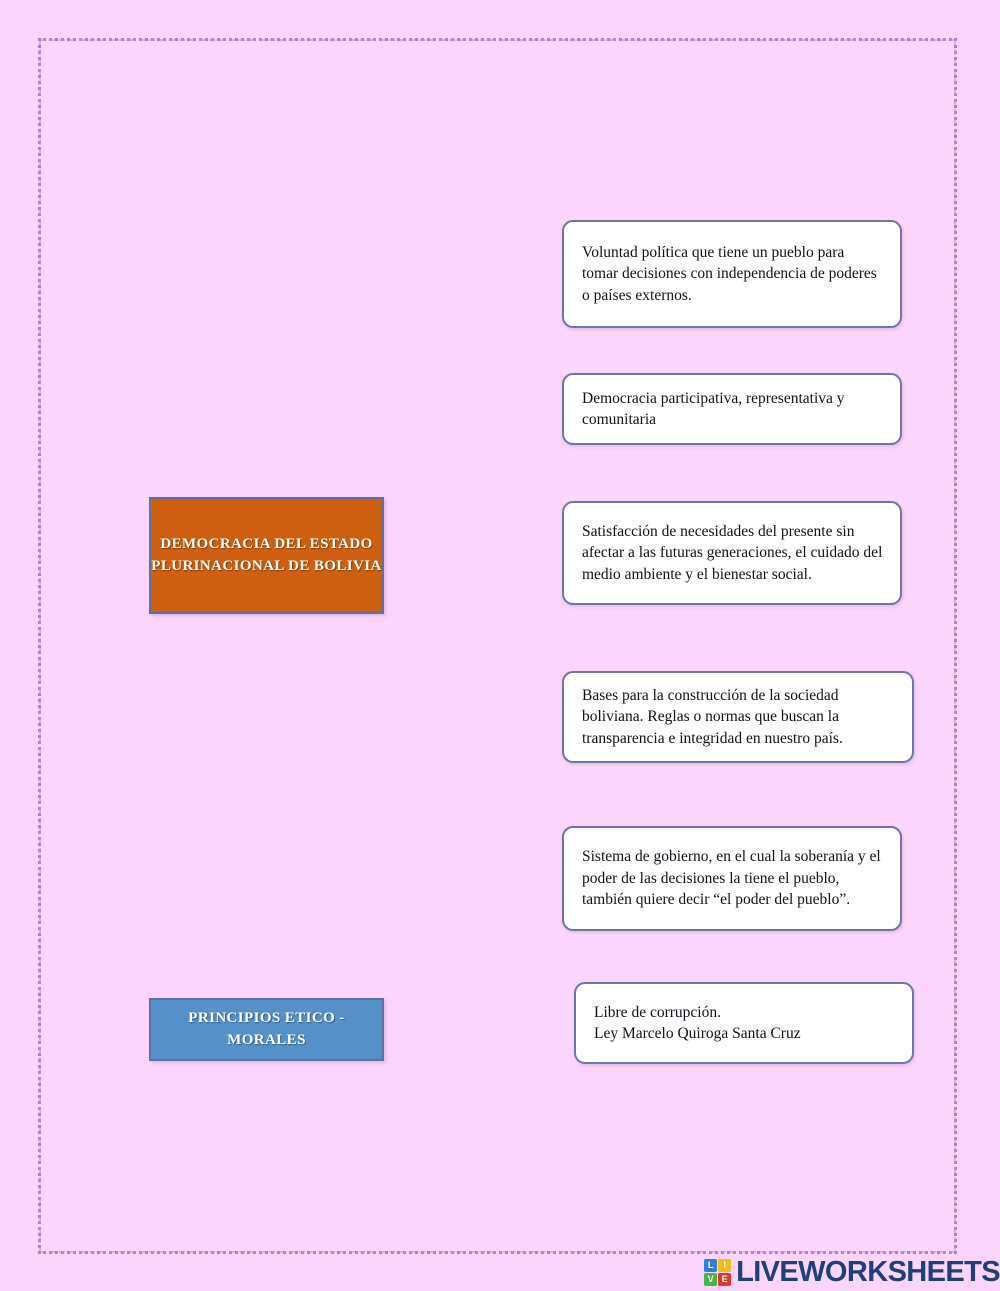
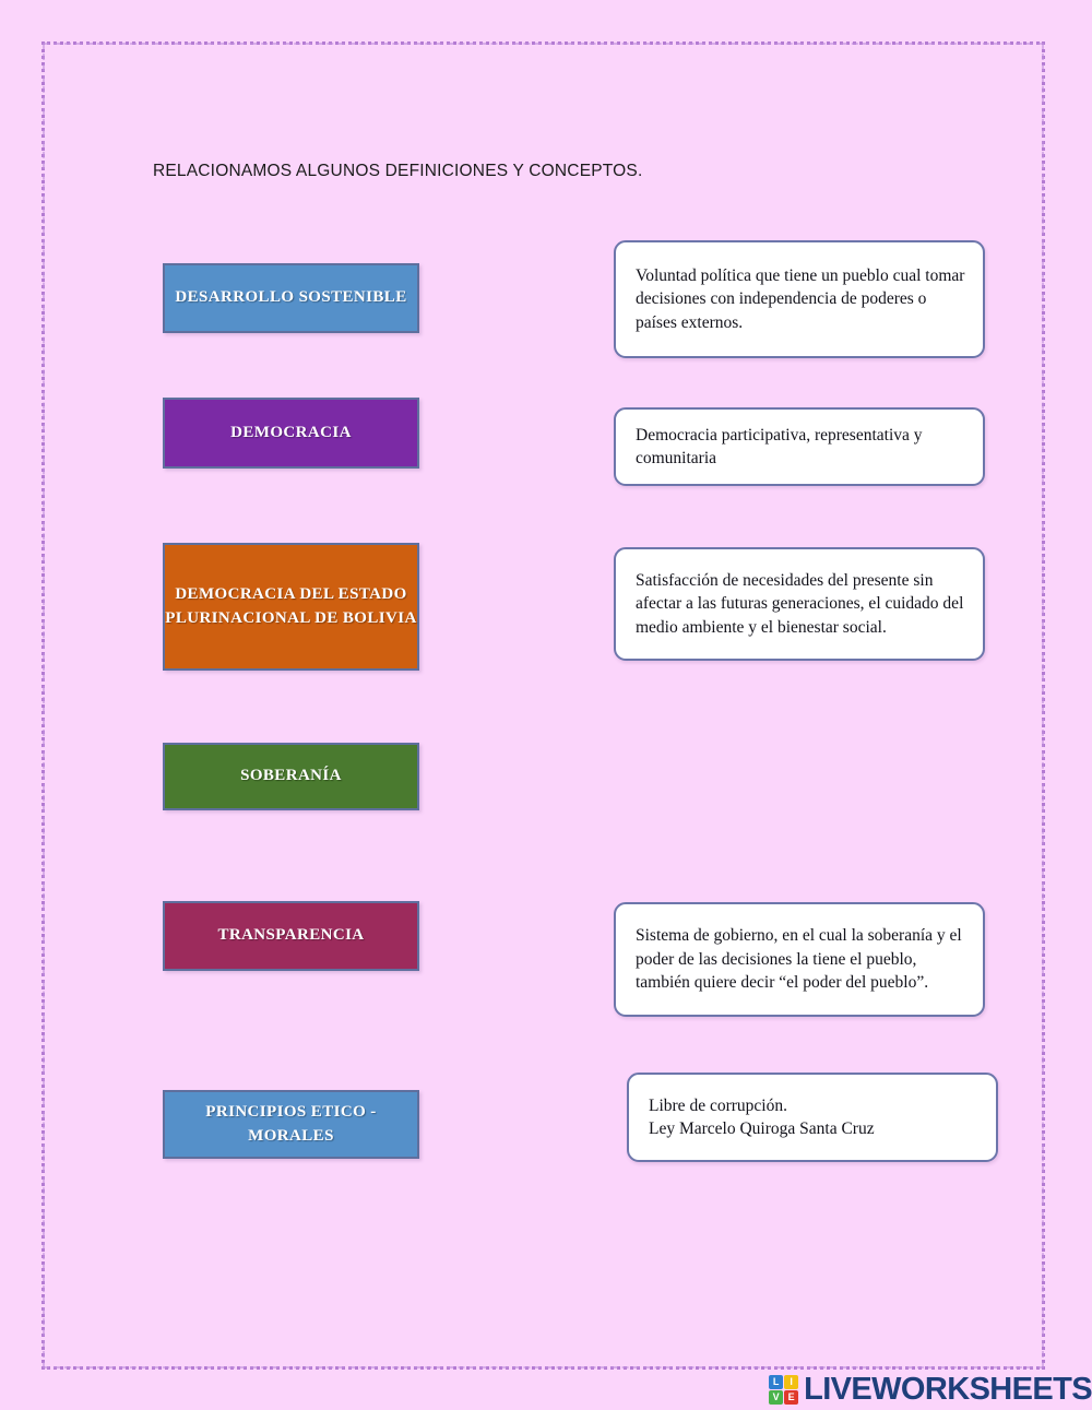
+ RELACIONAMOS ALGUNOS DEFINICIONES Y CONCEPTOS.
+ DESARROLLO SOSTENIBLE
+ DEMOCRACIA
  DEMOCRACIA DEL ESTADO PLURINACIONAL DE BOLIVIA
+ SOBERANÍA
+ TRANSPARENCIA
  PRINCIPIOS ETICO - MORALES
- Voluntad política que tiene un pueblo para tomar decisiones con independencia de poderes o países externos.
+ Voluntad política que tiene un pueblo cual tomar decisiones con independencia de poderes o países externos.
  Democracia participativa, representativa y comunitaria
  Satisfacción de necesidades del presente sin afectar a las futuras generaciones, el cuidado del medio ambiente y el bienestar social.
- Bases para la construcción de la sociedad boliviana. Reglas o normas que buscan la transparencia e integridad en nuestro país.
  Sistema de gobierno, en el cual la soberanía y el poder de las decisiones la tiene el pueblo, también quiere decir “el poder del pueblo”.
  Libre de corrupción.
  Ley Marcelo Quiroga Santa Cruz
  L
  I
  V
  E
  LIVEWORKSHEETS
